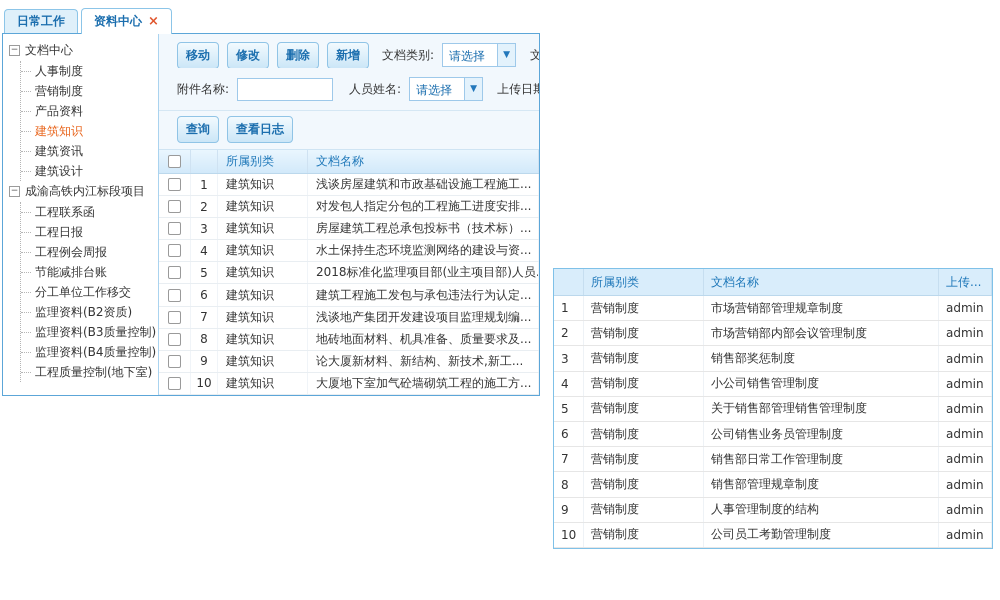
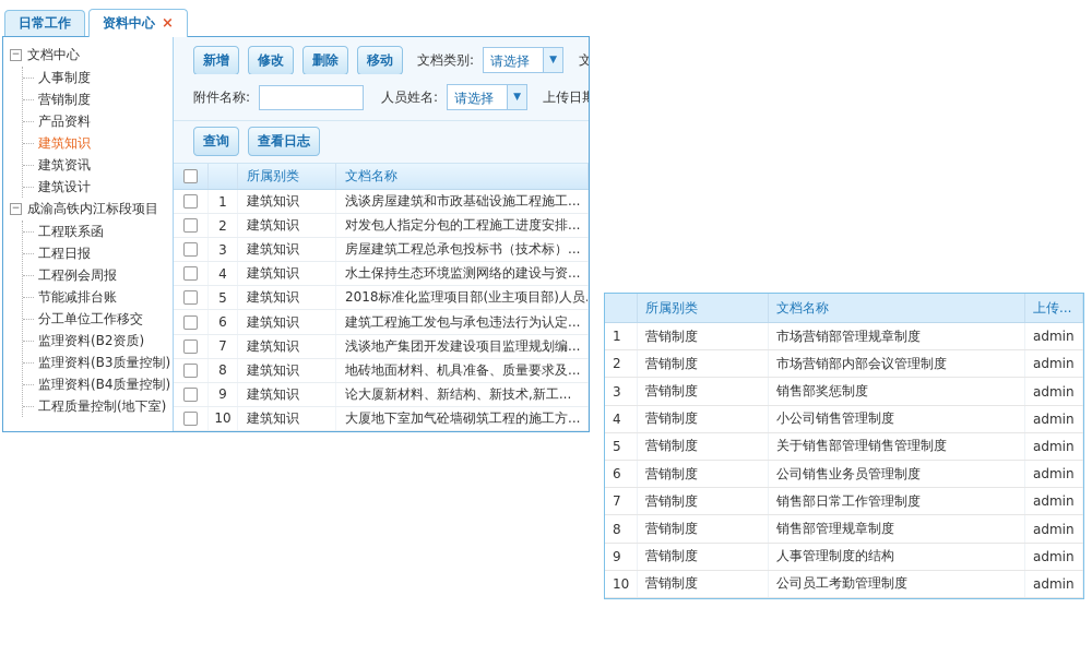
  日常工作
  资料中心
  ×
  −
  文档中心
  人事制度
  营销制度
  产品资料
  建筑知识
  建筑资讯
  建筑设计
  −
  成渝高铁内江标段项目
  工程联系函
  工程日报
  工程例会周报
  节能减排台账
  分工单位工作移交
  监理资料(B2资质)
  监理资料(B3质量控制)
  监理资料(B4质量控制)
  工程质量控制(地下室)
- 移动
+ 新增
  修改
  删除
- 新增
+ 移动
  文档类别:
  请选择
  ▼
  附件名称:
  人员姓名:
  请选择
  ▼
  查询
  查看日志
  所属别类
  文档名称
  1
  建筑知识
  浅谈房屋建筑和市政基础设施工程施工...
  2
  建筑知识
  对发包人指定分包的工程施工进度安排...
  3
  建筑知识
  房屋建筑工程总承包投标书（技术标）...
  4
  建筑知识
  水土保持生态环境监测网络的建设与资...
  5
  建筑知识
  2018标准化监理项目部(业主项目部)人员.
  6
  建筑知识
  建筑工程施工发包与承包违法行为认定...
  7
  建筑知识
  浅谈地产集团开发建设项目监理规划编...
  8
  建筑知识
  地砖地面材料、机具准备、质量要求及...
  9
  建筑知识
  论大厦新材料、新结构、新技术,新工...
  10
  建筑知识
  大厦地下室加气砼墙砌筑工程的施工方...
  所属别类
  文档名称
  上传...
  1
  营销制度
  市场营销部管理规章制度
  admin
  2
  营销制度
  市场营销部内部会议管理制度
  admin
  3
  营销制度
  销售部奖惩制度
  admin
  4
  营销制度
  小公司销售管理制度
  admin
  5
  营销制度
  关于销售部管理销售管理制度
  admin
  6
  营销制度
  公司销售业务员管理制度
  admin
  7
  营销制度
  销售部日常工作管理制度
  admin
  8
  营销制度
  销售部管理规章制度
  admin
  9
  营销制度
  人事管理制度的结构
  admin
  10
  营销制度
  公司员工考勤管理制度
  admin
